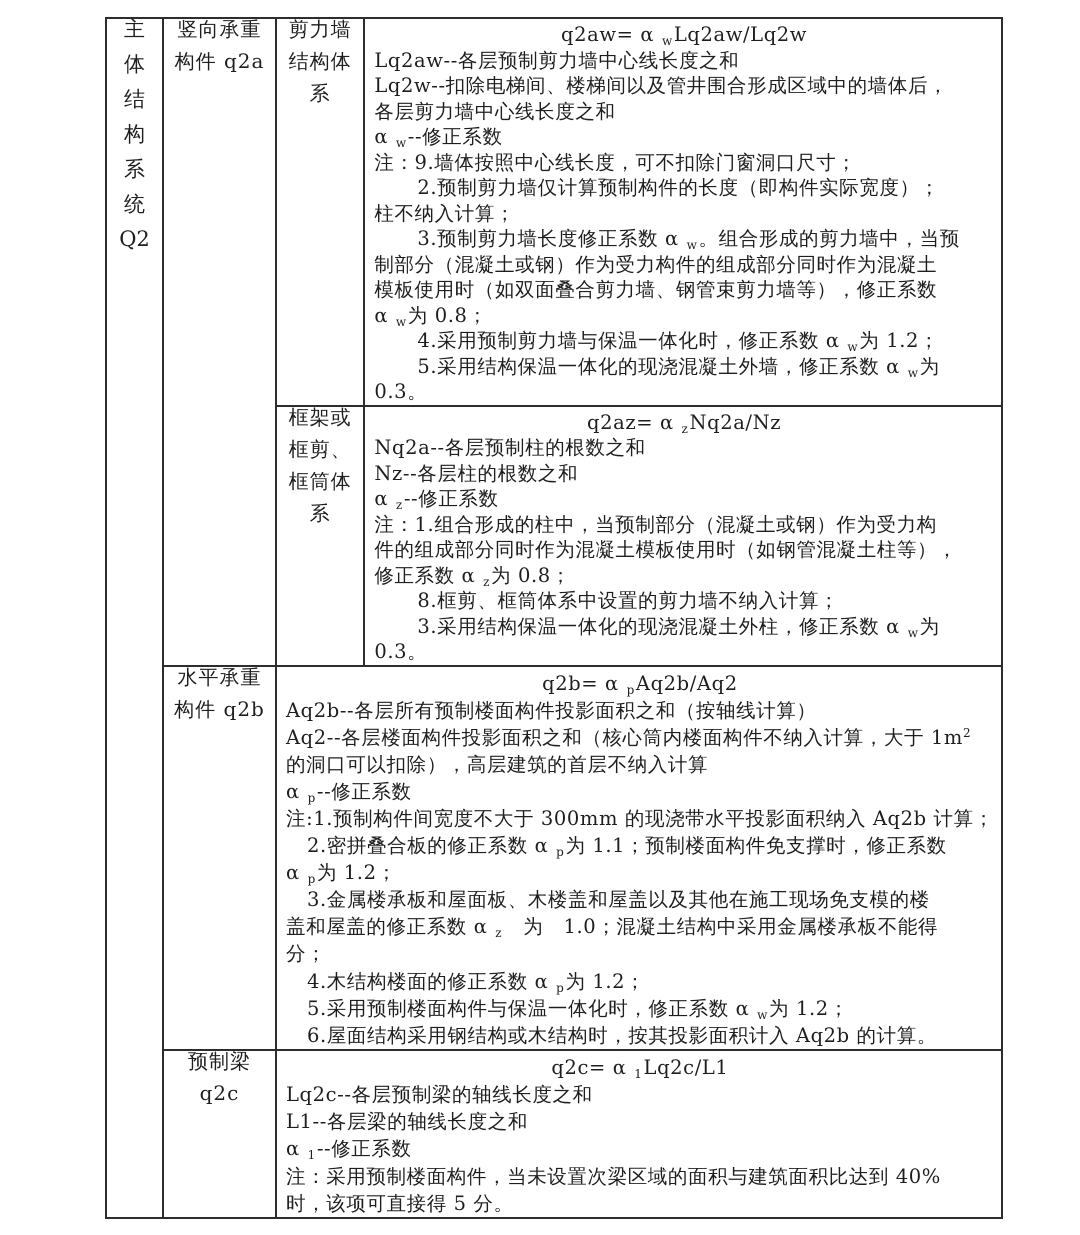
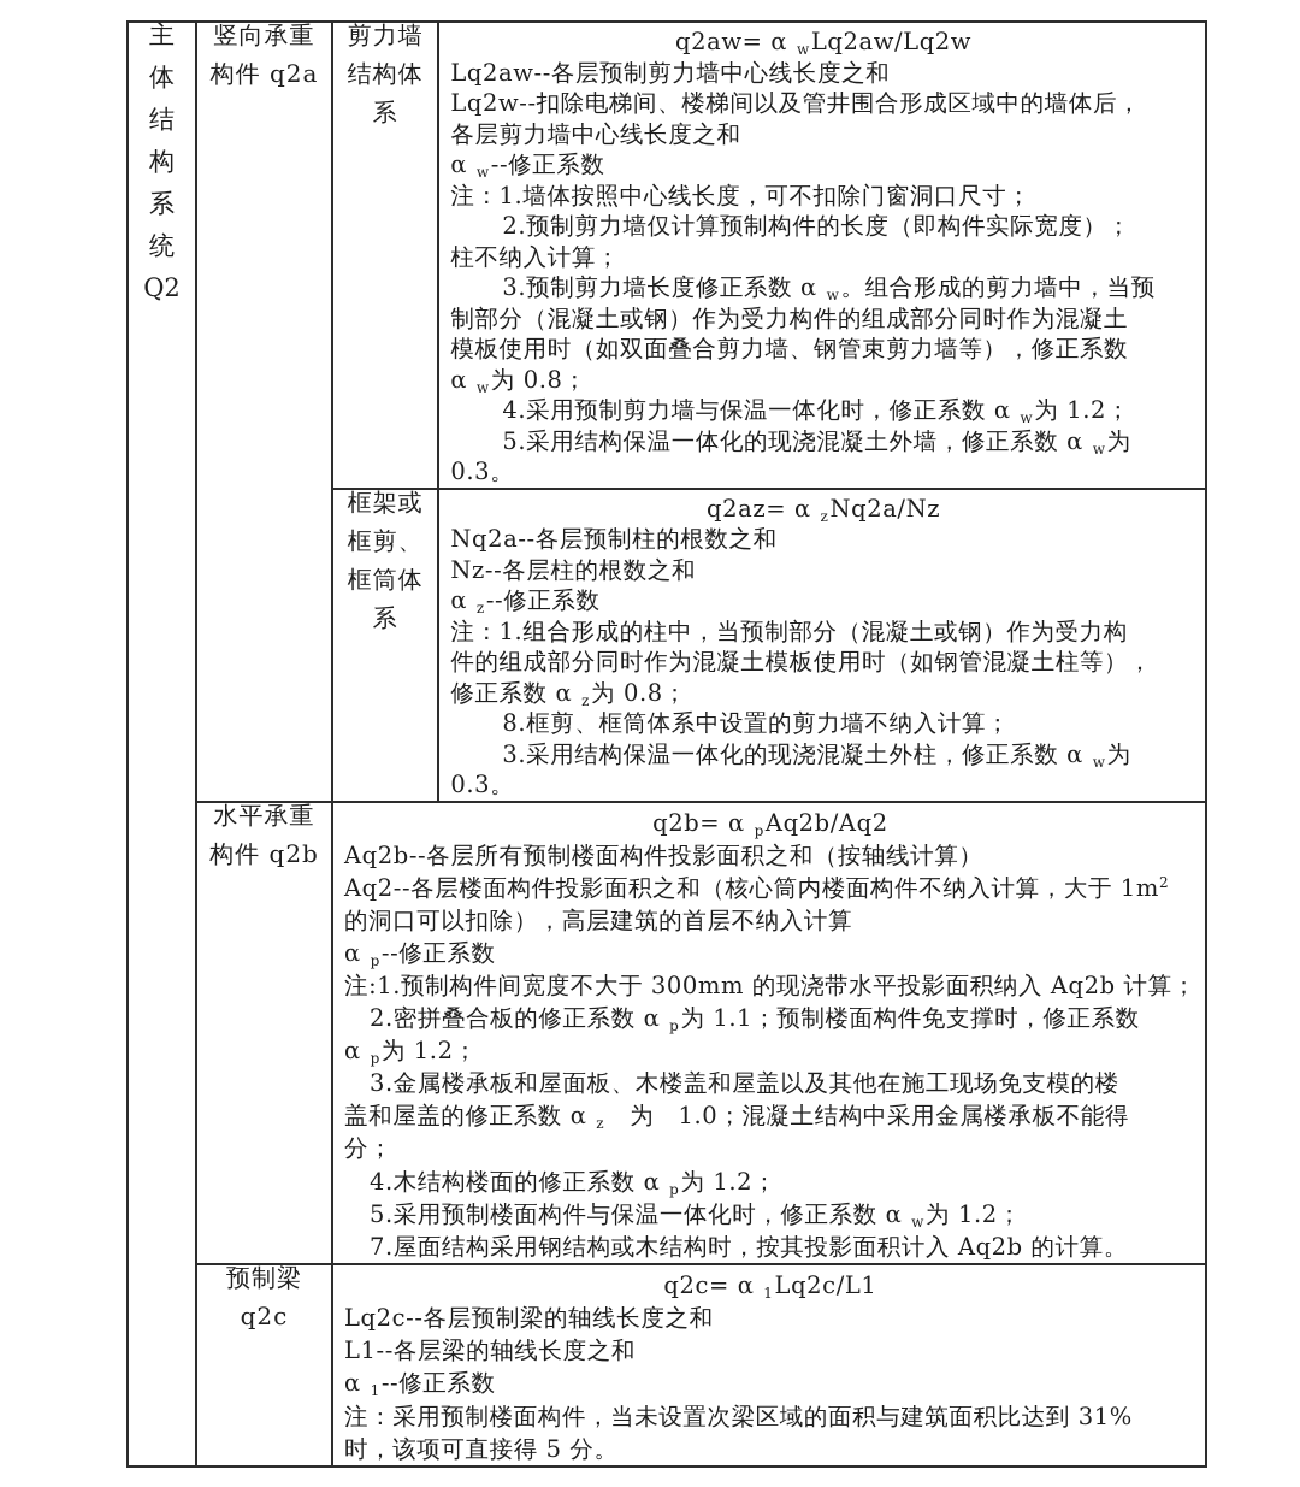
- 主体结构系统Q2	竖向承重构件 q2a	剪力墙结构体系	q2aw= α wLq2aw/Lq2wLq2aw--各层预制剪力墙中心线长度之和Lq2w--扣除电梯间、楼梯间以及管井围合形成区域中的墙体后，各层剪力墙中心线长度之和α w--修正系数注：9.墙体按照中心线长度，可不扣除门窗洞口尺寸；2.预制剪力墙仅计算预制构件的长度（即构件实际宽度）；柱不纳入计算；3.预制剪力墙长度修正系数 α w。组合形成的剪力墙中，当预制部分（混凝土或钢）作为受力构件的组成部分同时作为混凝土模板使用时（如双面叠合剪力墙、钢管束剪力墙等），修正系数α w为 0.8；4.采用预制剪力墙与保温一体化时，修正系数 α w为 1.2；5.采用结构保温一体化的现浇混凝土外墙，修正系数 α w为0.3。
+ 主体结构系统Q2	竖向承重构件 q2a	剪力墙结构体系	q2aw= α wLq2aw/Lq2wLq2aw--各层预制剪力墙中心线长度之和Lq2w--扣除电梯间、楼梯间以及管井围合形成区域中的墙体后，各层剪力墙中心线长度之和α w--修正系数注：1.墙体按照中心线长度，可不扣除门窗洞口尺寸；2.预制剪力墙仅计算预制构件的长度（即构件实际宽度）；柱不纳入计算；3.预制剪力墙长度修正系数 α w。组合形成的剪力墙中，当预制部分（混凝土或钢）作为受力构件的组成部分同时作为混凝土模板使用时（如双面叠合剪力墙、钢管束剪力墙等），修正系数α w为 0.8；4.采用预制剪力墙与保温一体化时，修正系数 α w为 1.2；5.采用结构保温一体化的现浇混凝土外墙，修正系数 α w为0.3。
  框架或框剪、框筒体系	q2az= α zNq2a/NzNq2a--各层预制柱的根数之和Nz--各层柱的根数之和α z--修正系数注：1.组合形成的柱中，当预制部分（混凝土或钢）作为受力构件的组成部分同时作为混凝土模板使用时（如钢管混凝土柱等），修正系数 α z为 0.8；8.框剪、框筒体系中设置的剪力墙不纳入计算；3.采用结构保温一体化的现浇混凝土外柱，修正系数 α w为0.3。
- 水平承重构件 q2b	q2b= α pAq2b/Aq2Aq2b--各层所有预制楼面构件投影面积之和（按轴线计算）Aq2--各层楼面构件投影面积之和（核心筒内楼面构件不纳入计算，大于 1m2的洞口可以扣除），高层建筑的首层不纳入计算α p--修正系数注:1.预制构件间宽度不大于 300mm 的现浇带水平投影面积纳入 Aq2b 计算；2.密拼叠合板的修正系数 α p为 1.1；预制楼面构件免支撑时，修正系数α p为 1.2；3.金属楼承板和屋面板、木楼盖和屋盖以及其他在施工现场免支模的楼盖和屋盖的修正系数 α z 为 1.0；混凝土结构中采用金属楼承板不能得分；4.木结构楼面的修正系数 α p为 1.2；5.采用预制楼面构件与保温一体化时，修正系数 α w为 1.2；6.屋面结构采用钢结构或木结构时，按其投影面积计入 Aq2b 的计算。
+ 水平承重构件 q2b	q2b= α pAq2b/Aq2Aq2b--各层所有预制楼面构件投影面积之和（按轴线计算）Aq2--各层楼面构件投影面积之和（核心筒内楼面构件不纳入计算，大于 1m2的洞口可以扣除），高层建筑的首层不纳入计算α p--修正系数注:1.预制构件间宽度不大于 300mm 的现浇带水平投影面积纳入 Aq2b 计算；2.密拼叠合板的修正系数 α p为 1.1；预制楼面构件免支撑时，修正系数α p为 1.2；3.金属楼承板和屋面板、木楼盖和屋盖以及其他在施工现场免支模的楼盖和屋盖的修正系数 α z 为 1.0；混凝土结构中采用金属楼承板不能得分；4.木结构楼面的修正系数 α p为 1.2；5.采用预制楼面构件与保温一体化时，修正系数 α w为 1.2；7.屋面结构采用钢结构或木结构时，按其投影面积计入 Aq2b 的计算。
- 预制梁q2c	q2c= α 1Lq2c/L1Lq2c--各层预制梁的轴线长度之和L1--各层梁的轴线长度之和α 1--修正系数注：采用预制楼面构件，当未设置次梁区域的面积与建筑面积比达到 40%时，该项可直接得 5 分。
+ 预制梁q2c	q2c= α 1Lq2c/L1Lq2c--各层预制梁的轴线长度之和L1--各层梁的轴线长度之和α 1--修正系数注：采用预制楼面构件，当未设置次梁区域的面积与建筑面积比达到 31%时，该项可直接得 5 分。
